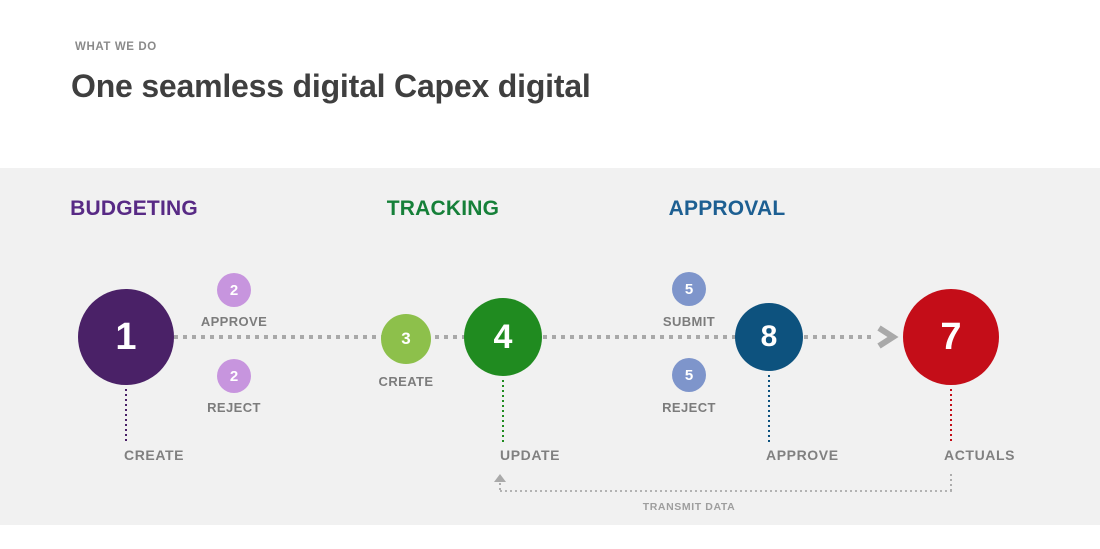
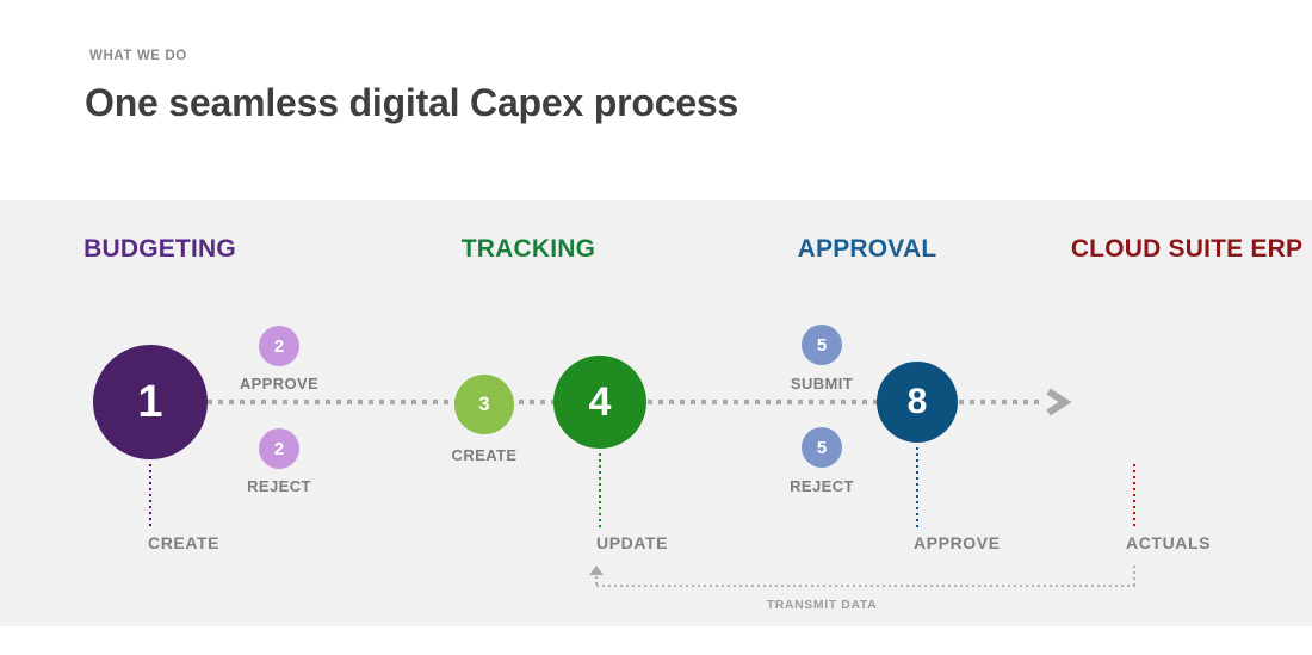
  WHAT WE DO
- One seamless digital Capex digital
+ One seamless digital Capex process
  BUDGETING
  TRACKING
  APPROVAL
+ CLOUD SUITE ERP
  1
  CREATE
  2
  APPROVE
  2
  REJECT
  3
  CREATE
  4
  UPDATE
  5
  SUBMIT
  5
  REJECT
  8
  APPROVE
- 7
  ACTUALS
  TRANSMIT DATA
